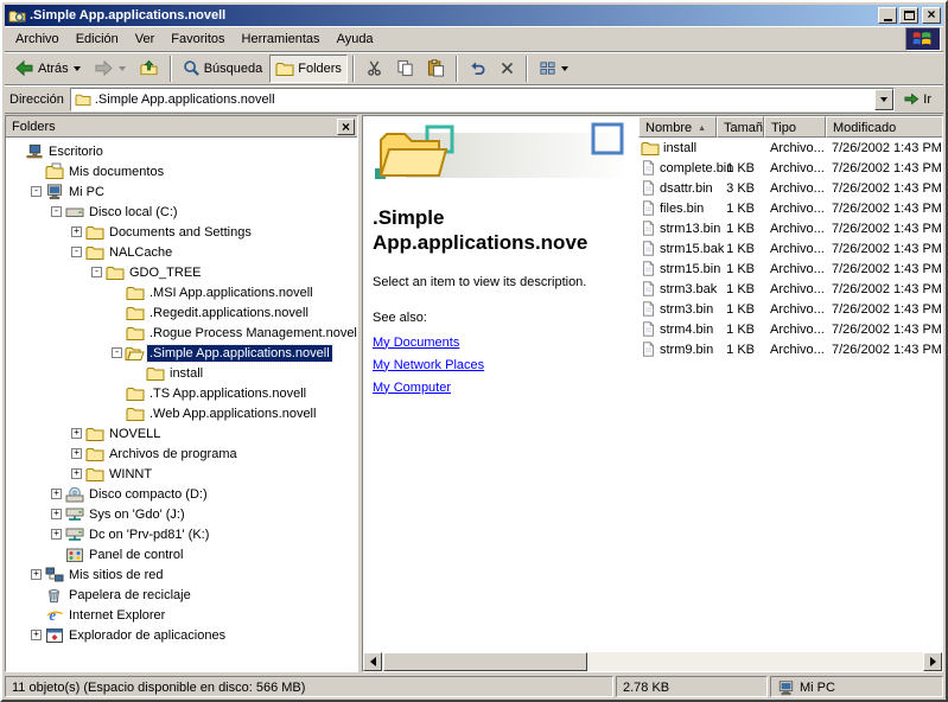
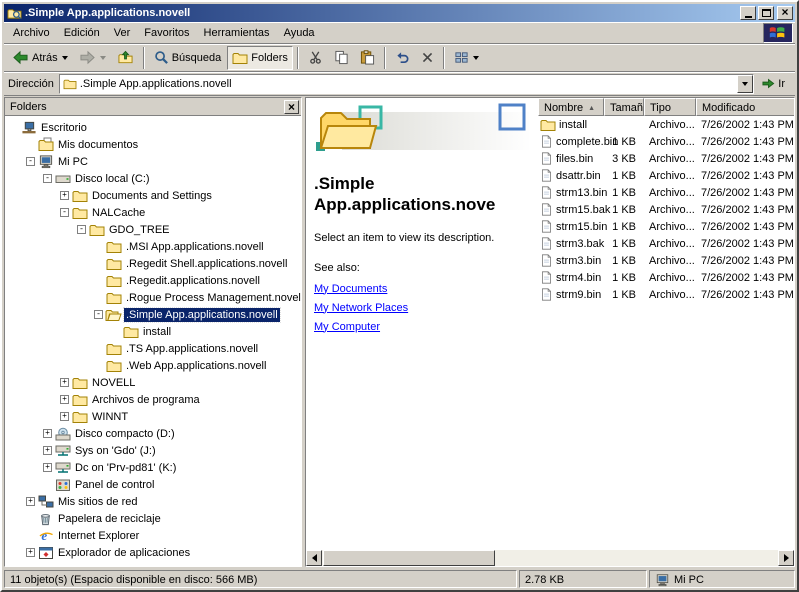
  .Simple App.applications.novell
  ×
  Archivo
  Edición
  Ver
  Favoritos
  Herramientas
  Ayuda
  Atrás
  Búsqueda
  Folders
  Dirección
  .Simple App.applications.novell
  Ir
  Folders
  ×
  Escritorio
  Mis documentos
  -
  Mi PC
  -
  Disco local (C:)
  +
  Documents and Settings
  -
  NALCache
  -
  GDO_TREE
  .MSI App.applications.novell
+ .Regedit Shell.applications.novell
  .Regedit.applications.novell
  .Rogue Process Management.novel
  -
  .Simple App.applications.novell
  install
  .TS App.applications.novell
  .Web App.applications.novell
  +
  NOVELL
  +
  Archivos de programa
  +
  WINNT
  +
  Disco compacto (D:)
  +
  Sys on 'Gdo' (J:)
  +
  Dc on 'Prv-pd81' (K:)
  Panel de control
  +
  Mis sitios de red
  Papelera de reciclaje
  e
  Internet Explorer
  +
  Explorador de aplicaciones
  .Simple App.applications.nove
  Select an item to view its description.
  See also:
  My Documents
  My Network Places
  My Computer
  Nombre
  Tamañ
  Tipo
  Modificado
  install
  Archivo...
  7/26/2002 1:43 PM
  complete.bin
  1 KB
  Archivo...
  7/26/2002 1:43 PM
- dsattr.bin
+ files.bin
  3 KB
  Archivo...
  7/26/2002 1:43 PM
- files.bin
+ dsattr.bin
  1 KB
  Archivo...
  7/26/2002 1:43 PM
  strm13.bin
  1 KB
  Archivo...
  7/26/2002 1:43 PM
  strm15.bak
  1 KB
  Archivo...
  7/26/2002 1:43 PM
  strm15.bin
  1 KB
  Archivo...
  7/26/2002 1:43 PM
  strm3.bak
  1 KB
  Archivo...
  7/26/2002 1:43 PM
  strm3.bin
  1 KB
  Archivo...
  7/26/2002 1:43 PM
  strm4.bin
  1 KB
  Archivo...
  7/26/2002 1:43 PM
  strm9.bin
  1 KB
  Archivo...
  7/26/2002 1:43 PM
  11 objeto(s) (Espacio disponible en disco: 566 MB)
  2.78 KB
  Mi PC
